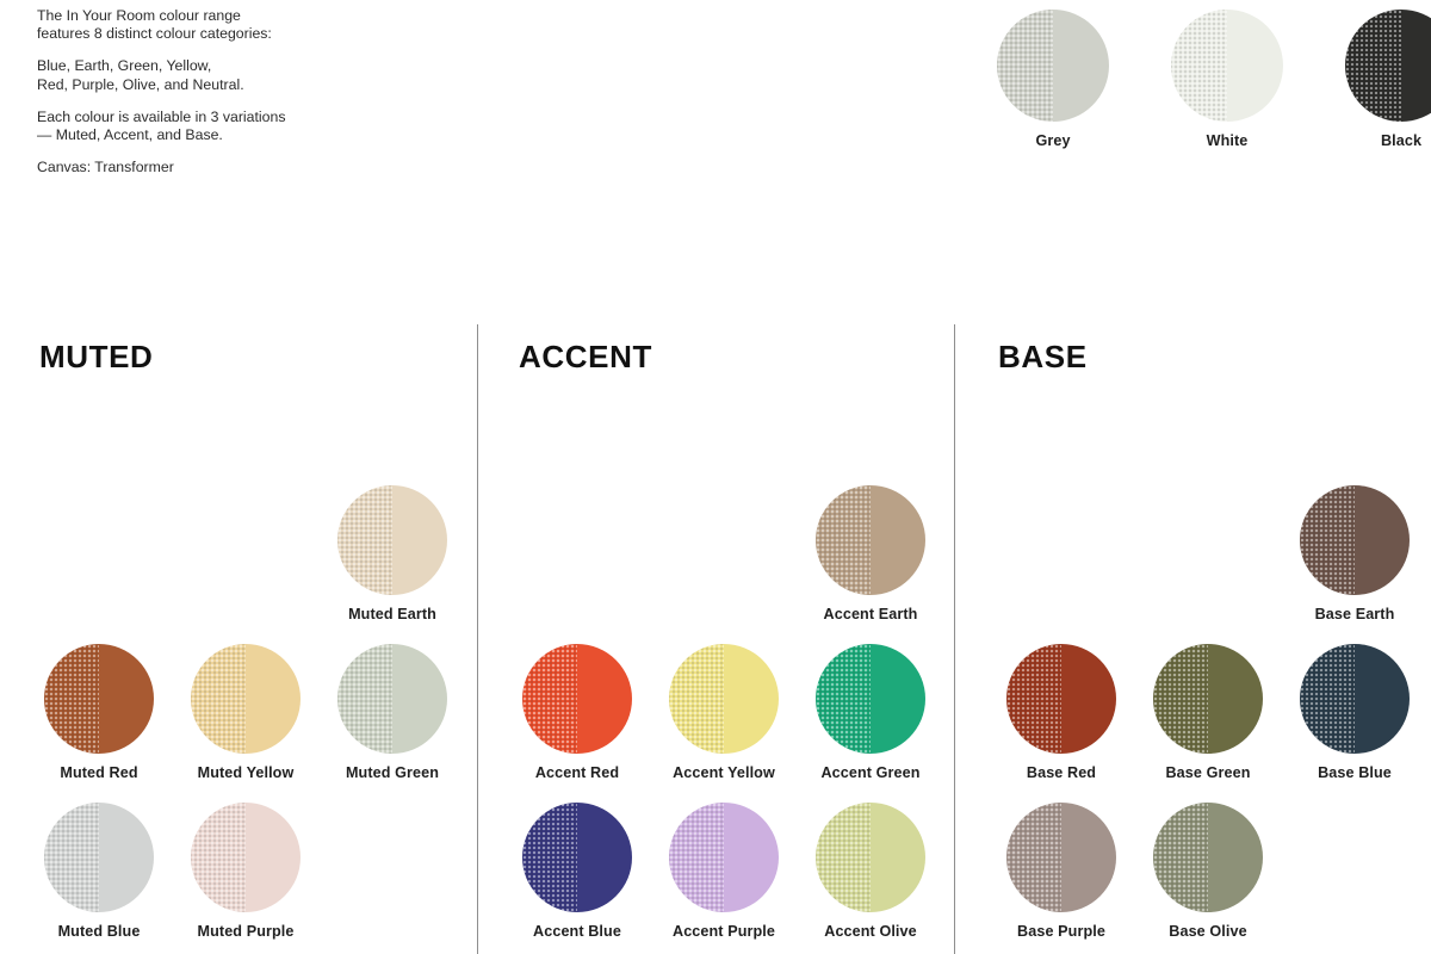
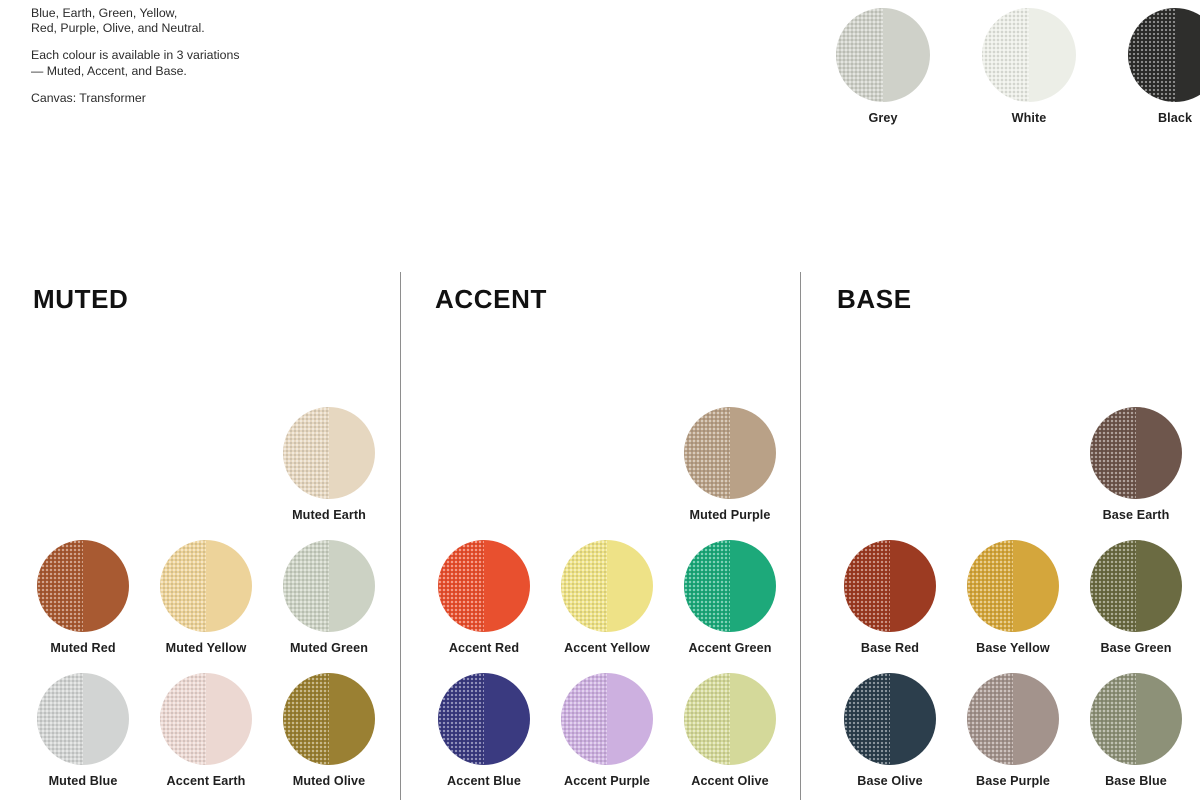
- The In Your Room colour range
- features 8 distinct colour categories:
  Blue, Earth, Green, Yellow,
  Red, Purple, Olive, and Neutral.
  Each colour is available in 3 variations
  — Muted, Accent, and Base.
  Canvas: Transformer
  Grey
  White
  Black
  MUTED
  Muted Earth
  Muted Red
  Muted Yellow
  Muted Green
  Muted Blue
- Muted Purple
+ Accent Earth
+ Muted Olive
  ACCENT
- Accent Earth
+ Muted Purple
  Accent Red
  Accent Yellow
  Accent Green
  Accent Blue
  Accent Purple
  Accent Olive
  BASE
  Base Earth
  Base Red
+ Base Yellow
  Base Green
- Base Blue
+ Base Olive
  Base Purple
- Base Olive
+ Base Blue
